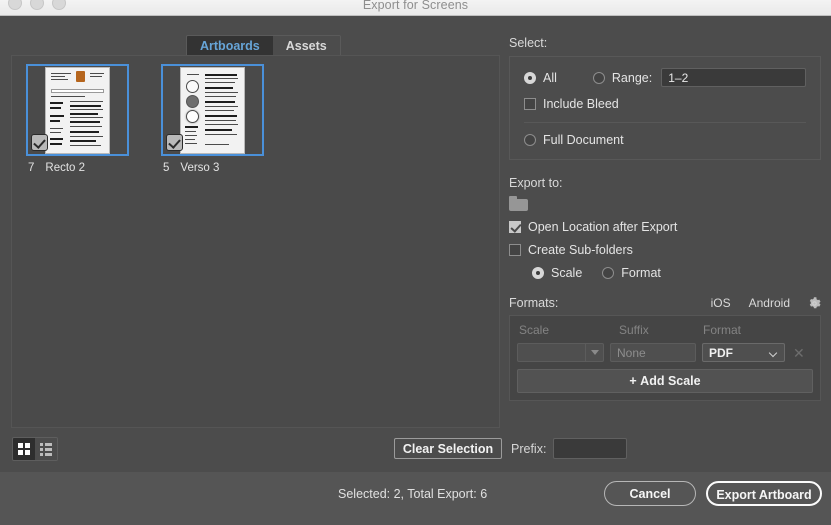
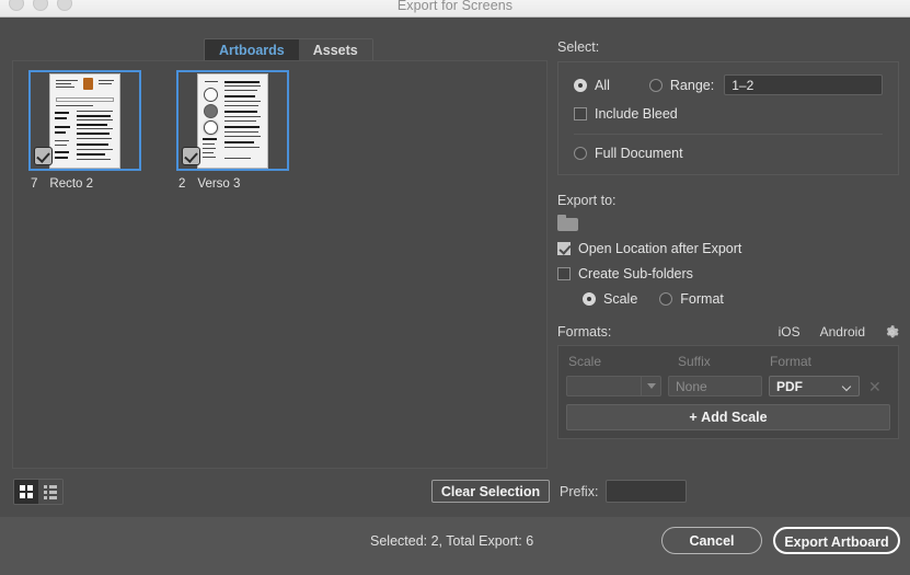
  Export for Screens
  Artboards
  Assets
  7
  Recto 2
- 5
+ 2
  Verso 3
  Select:
  All
  Range:
  1–2
  Include Bleed
  Full Document
  Export to:
  Open Location after Export
  Create Sub-folders
  Scale
  Format
  Formats:
  iOS
  Android
  Scale
  Suffix
  Format
  None
  PDF
  ✕
  + Add Scale
  Clear Selection
  Prefix:
  Selected: 2, Total Export: 6
  Cancel
  Export Artboard
